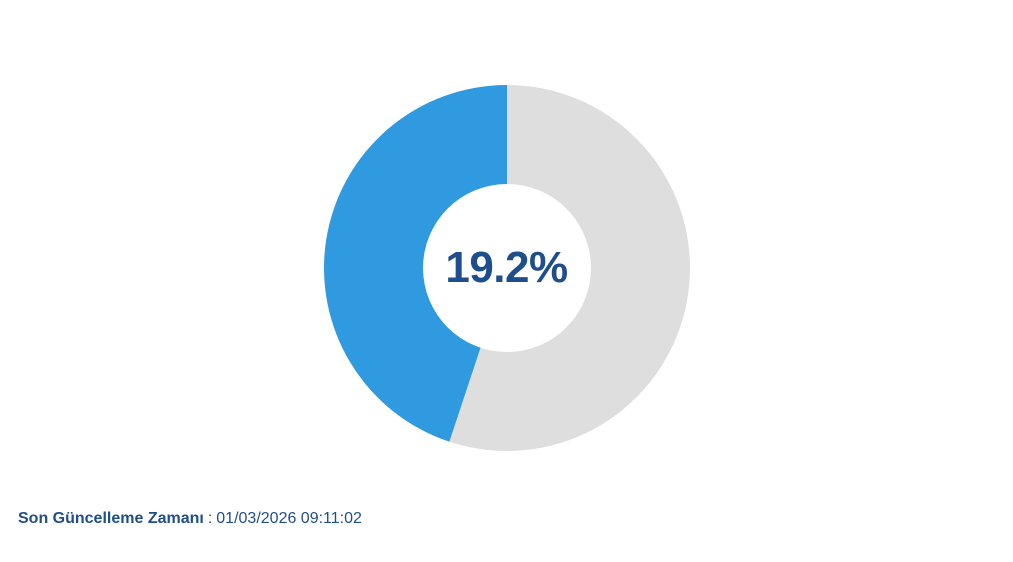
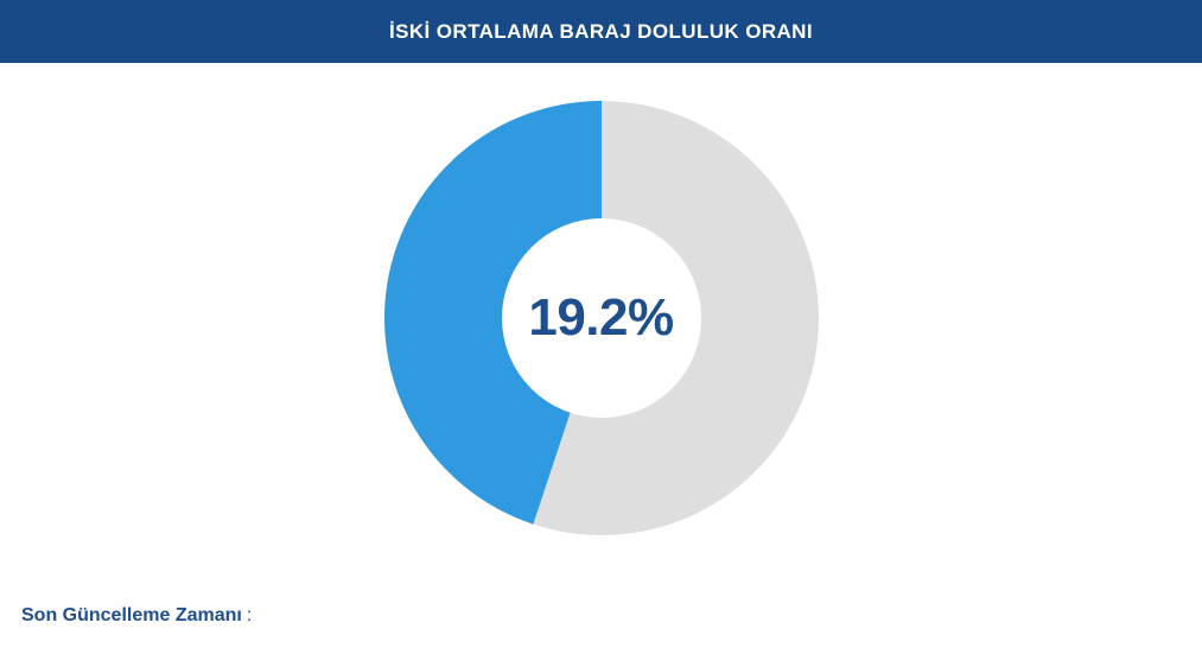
+ İSKİ ORTALAMA BARAJ DOLULUK ORANI
  19.2%
  Son Güncelleme Zamanı
  :
- 01/03/2026 09:11:02
